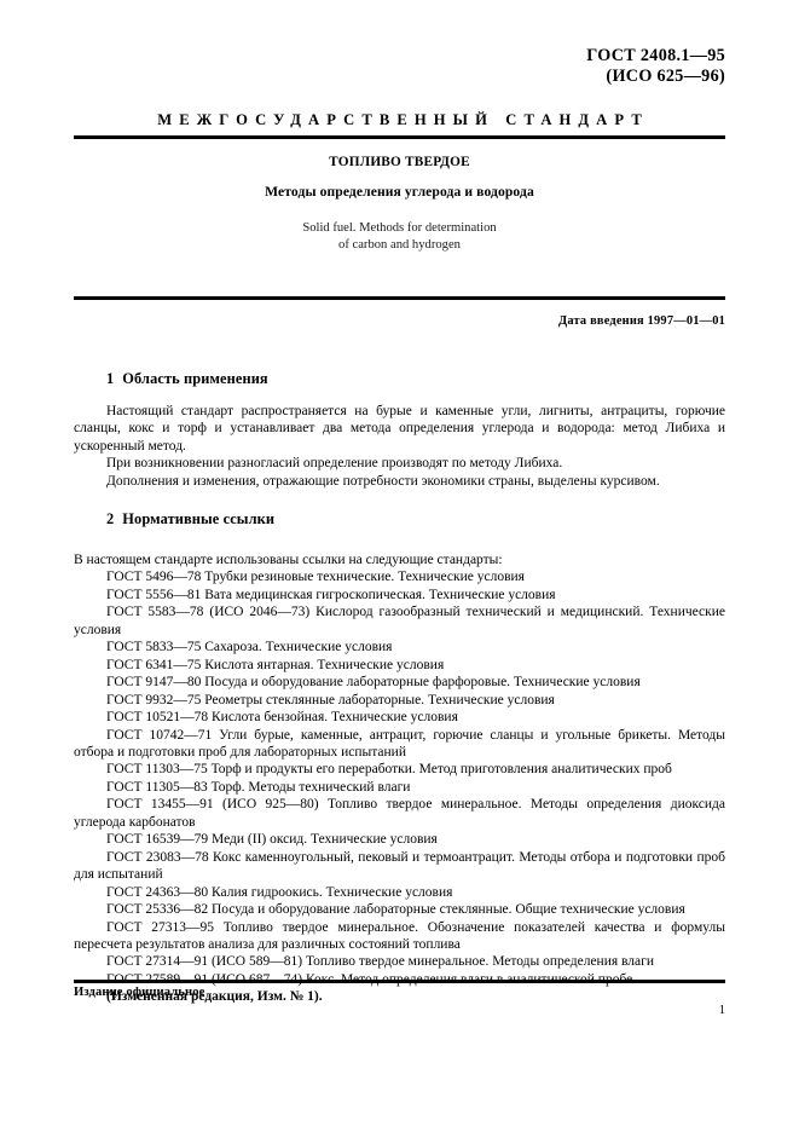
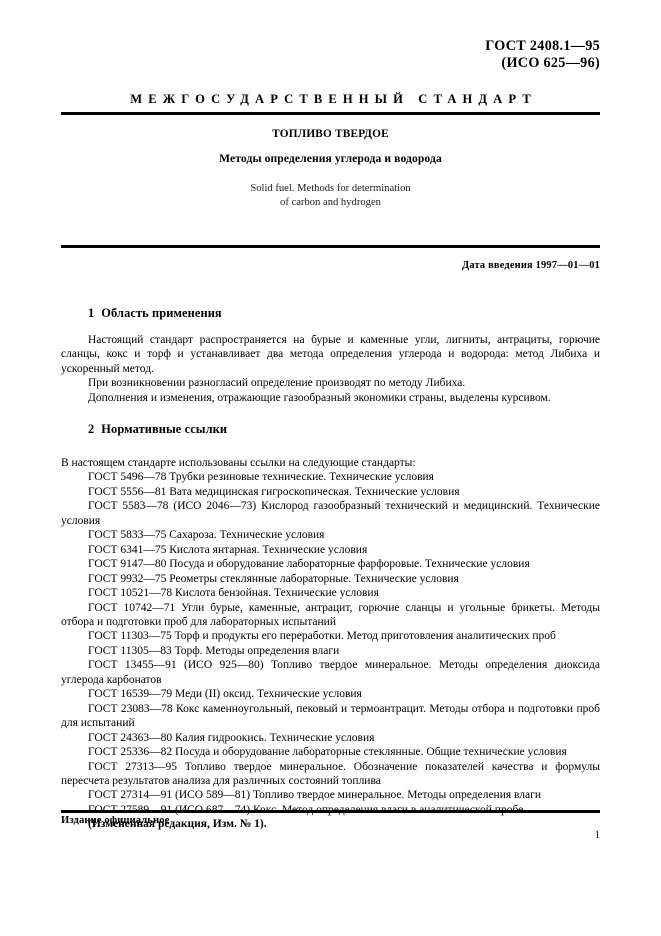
  ГОСТ 2408.1—95
  (ИСО 625—96)
  МЕЖГОСУДАРСТВЕННЫЙ СТАНДАРТ
  ТОПЛИВО ТВЕРДОЕ
  Методы определения углерода и водорода
  Solid fuel. Methods for determination
  of carbon and hydrogen
  Дата введения 1997—01—01
  1 Область применения
  Настоящий стандарт распространяется на бурые и каменные угли, лигниты, антрациты, горючие сланцы, кокс и торф и устанавливает два метода определения углерода и водорода: метод Либиха и ускоренный метод.
  При возникновении разногласий определение производят по методу Либиха.
- Дополнения и изменения, отражающие потребности экономики страны, выделены курсивом.
+ Дополнения и изменения, отражающие газообразный экономики страны, выделены курсивом.
  2 Нормативные ссылки
  В настоящем стандарте использованы ссылки на следующие стандарты:
  ГОСТ 5496—78 Трубки резиновые технические. Технические условия
  ГОСТ 5556—81 Вата медицинская гигроскопическая. Технические условия
  ГОСТ 5583—78 (ИСО 2046—73) Кислород газообразный технический и медицинский. Технические условия
  ГОСТ 5833—75 Сахароза. Технические условия
  ГОСТ 6341—75 Кислота янтарная. Технические условия
  ГОСТ 9147—80 Посуда и оборудование лабораторные фарфоровые. Технические условия
  ГОСТ 9932—75 Реометры стеклянные лабораторные. Технические условия
  ГОСТ 10521—78 Кислота бензойная. Технические условия
  ГОСТ 10742—71 Угли бурые, каменные, антрацит, горючие сланцы и угольные брикеты. Методы отбора и подготовки проб для лабораторных испытаний
  ГОСТ 11303—75 Торф и продукты его переработки. Метод приготовления аналитических проб
- ГОСТ 11305—83 Торф. Методы технический влаги
+ ГОСТ 11305—83 Торф. Методы определения влаги
  ГОСТ 13455—91 (ИСО 925—80) Топливо твердое минеральное. Методы определения диоксида углерода карбонатов
  ГОСТ 16539—79 Меди (II) оксид. Технические условия
  ГОСТ 23083—78 Кокс каменноугольный, пековый и термоантрацит. Методы отбора и подготовки проб для испытаний
  ГОСТ 24363—80 Калия гидроокись. Технические условия
  ГОСТ 25336—82 Посуда и оборудование лабораторные стеклянные. Общие технические условия
  ГОСТ 27313—95 Топливо твердое минеральное. Обозначение показателей качества и формулы пересчета результатов анализа для различных состояний топлива
  ГОСТ 27314—91 (ИСО 589—81) Топливо твердое минеральное. Методы определения влаги
  (Измененная редакция, Изм. № 1).
  Издание официальное
  1
